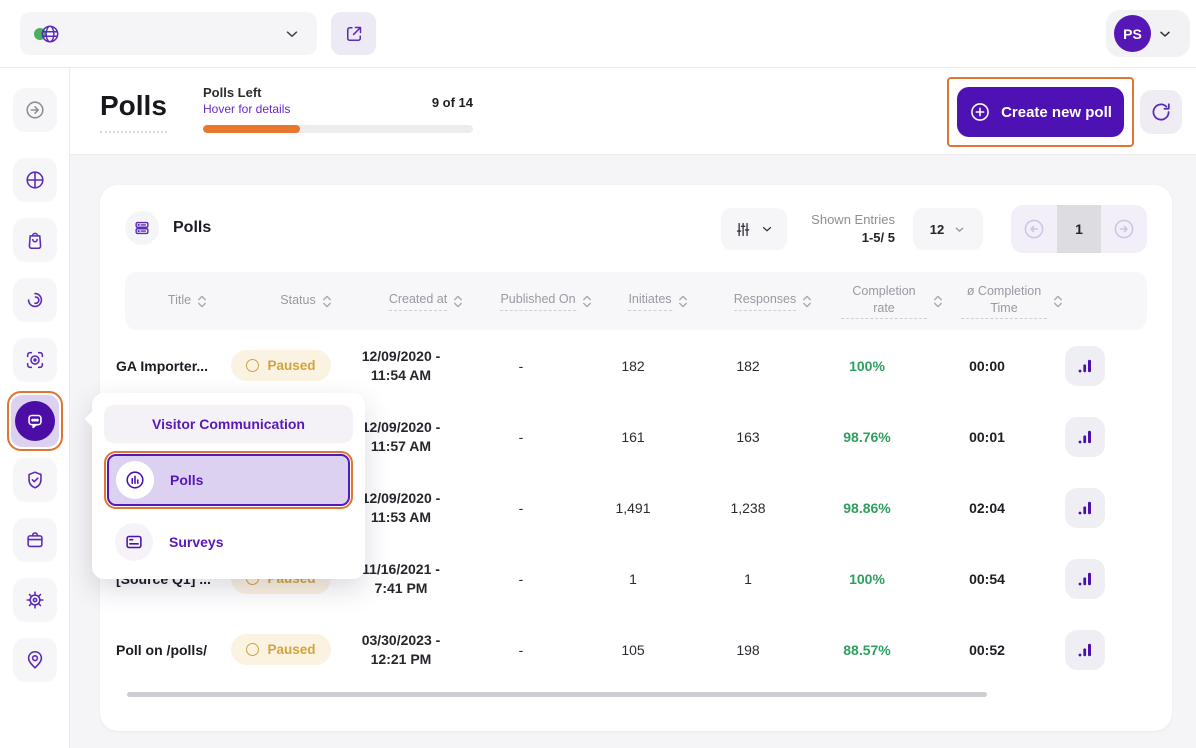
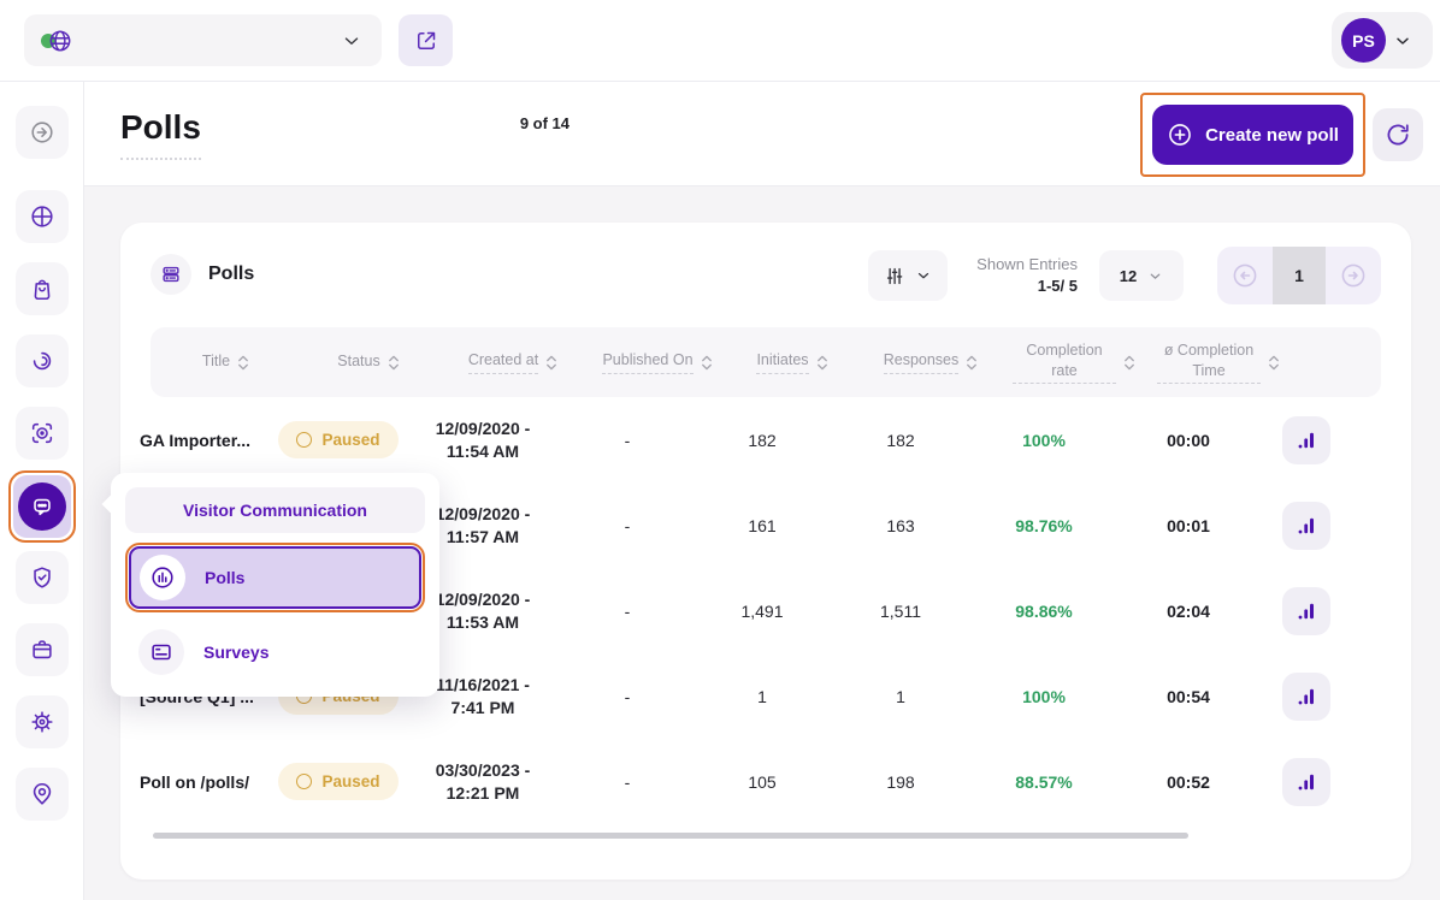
  PS
  Polls
- Polls Left
- Hover for details
  9 of 14
  Create new poll
  Polls
  Shown Entries
  1-5/ 5
  12
  1
  Title
  Status
  Created at
  Published On
  Initiates
  Responses
  Completion rate
  ø Completion Time
  GA Importer...
  Paused
  12/09/2020 -
  11:54 AM
  -
  182
  182
  100%
  00:00
  12/09/2020 -
  11:57 AM
  -
  161
  163
  98.76%
  00:01
  12/09/2020 -
  11:53 AM
  -
  1,491
- 1,238
+ 1,511
  98.86%
  02:04
  11/16/2021 -
  7:41 PM
  -
  1
  1
  100%
  00:54
  Poll on /polls/
  Paused
  03/30/2023 -
  12:21 PM
  -
  105
  198
  88.57%
  00:52
  Visitor Communication
  Polls
  Surveys
